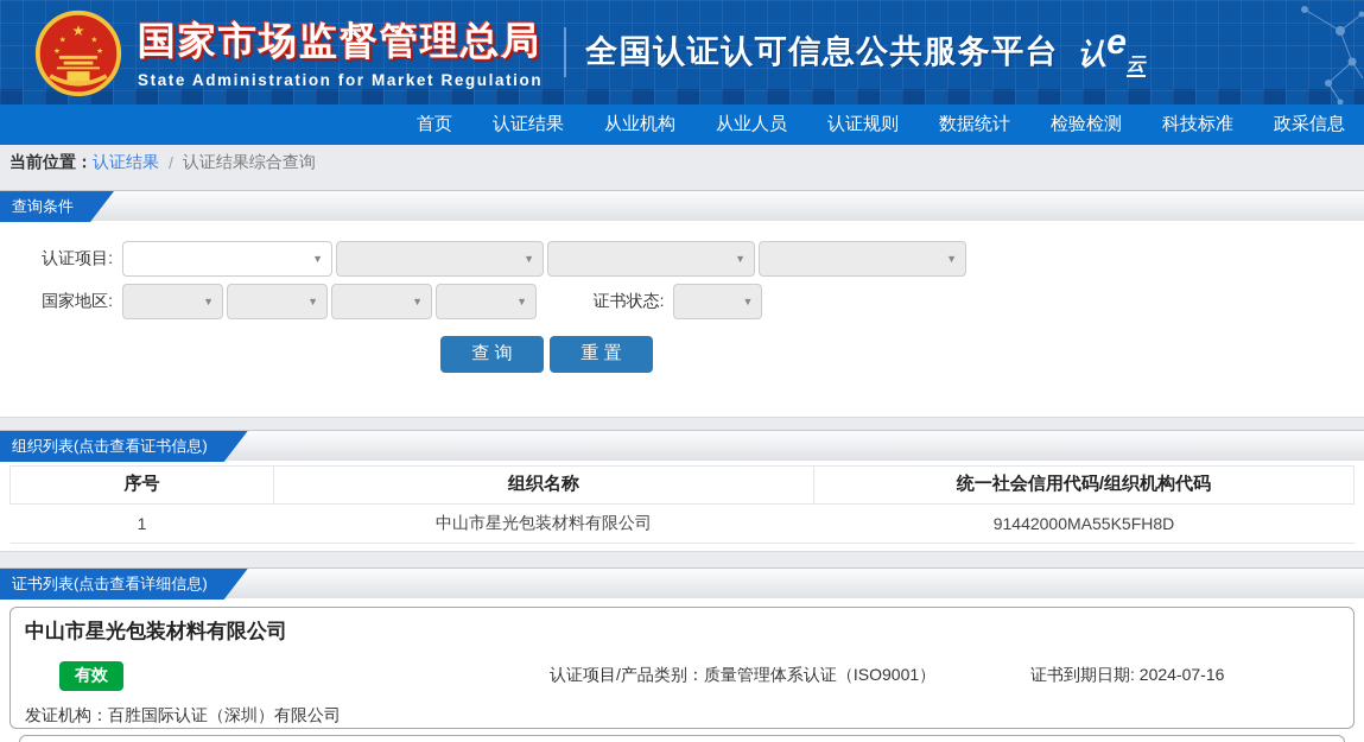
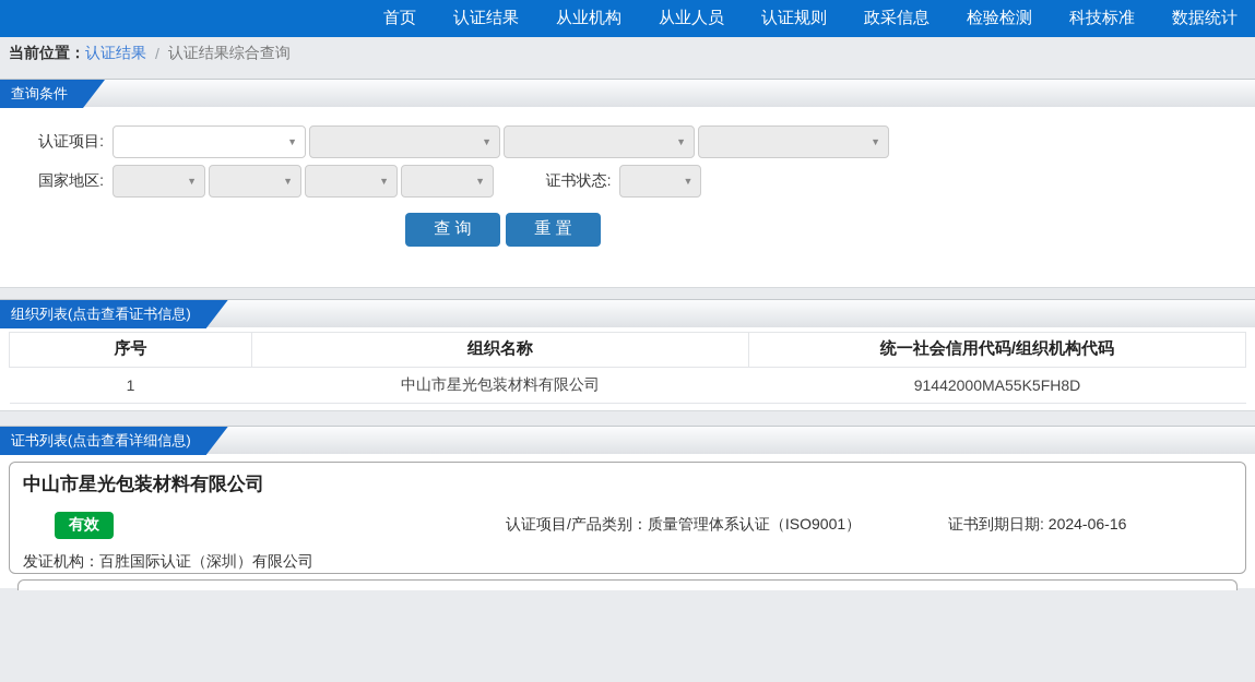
- ★
- 国家市场监督管理总局
- State Administration for Market Regulation
- 全国认证认可信息公共服务平台
- 认e云
  首页
  认证结果
  从业机构
  从业人员
  认证规则
- 数据统计
+ 政采信息
  检验检测
  科技标准
- 政采信息
+ 数据统计
  当前位置：
  认证结果
  /
  认证结果综合查询
  查询条件
  认证项目:
  ▼
  ▼
  ▼
  ▼
  国家地区:
  ▼
  ▼
  ▼
  ▼
  证书状态:
  ▼
  查 询 重 置
  组织列表(点击查看证书信息)
  序号	组织名称	统一社会信用代码/组织机构代码
  1	中山市星光包装材料有限公司	91442000MA55K5FH8D
  证书列表(点击查看详细信息)
  中山市星光包装材料有限公司
  有效
  认证项目/产品类别：质量管理体系认证（ISO9001）
- 证书到期日期: 2024-07-16
+ 证书到期日期: 2024-06-16
  发证机构：百胜国际认证（深圳）有限公司
